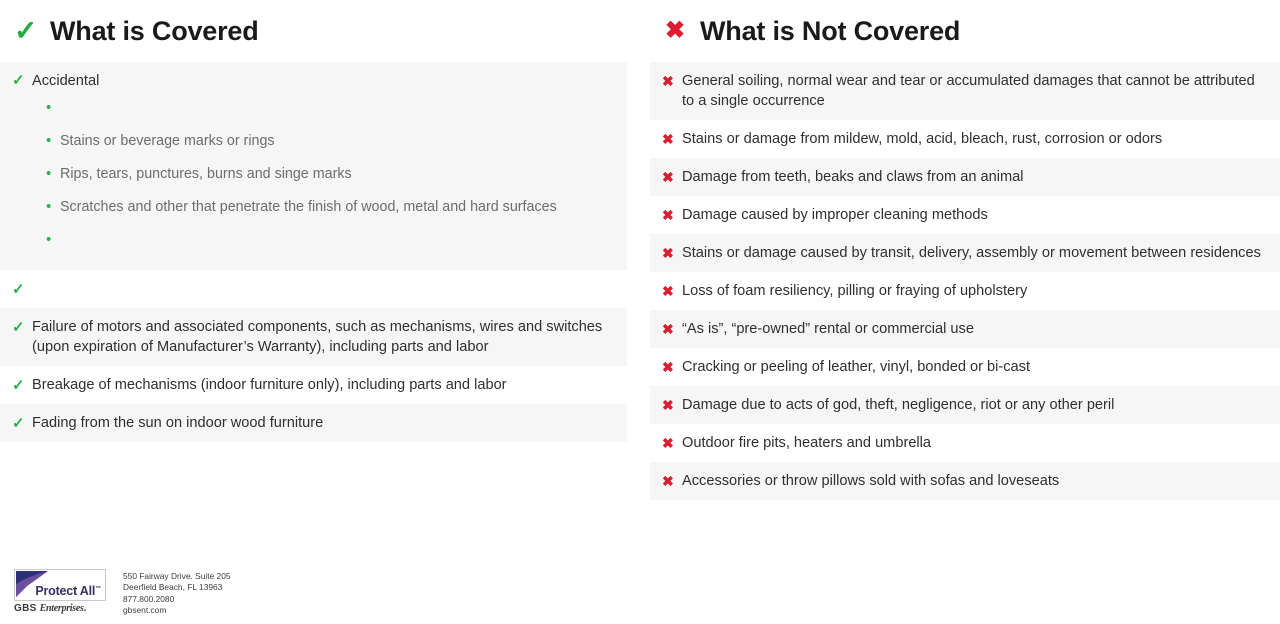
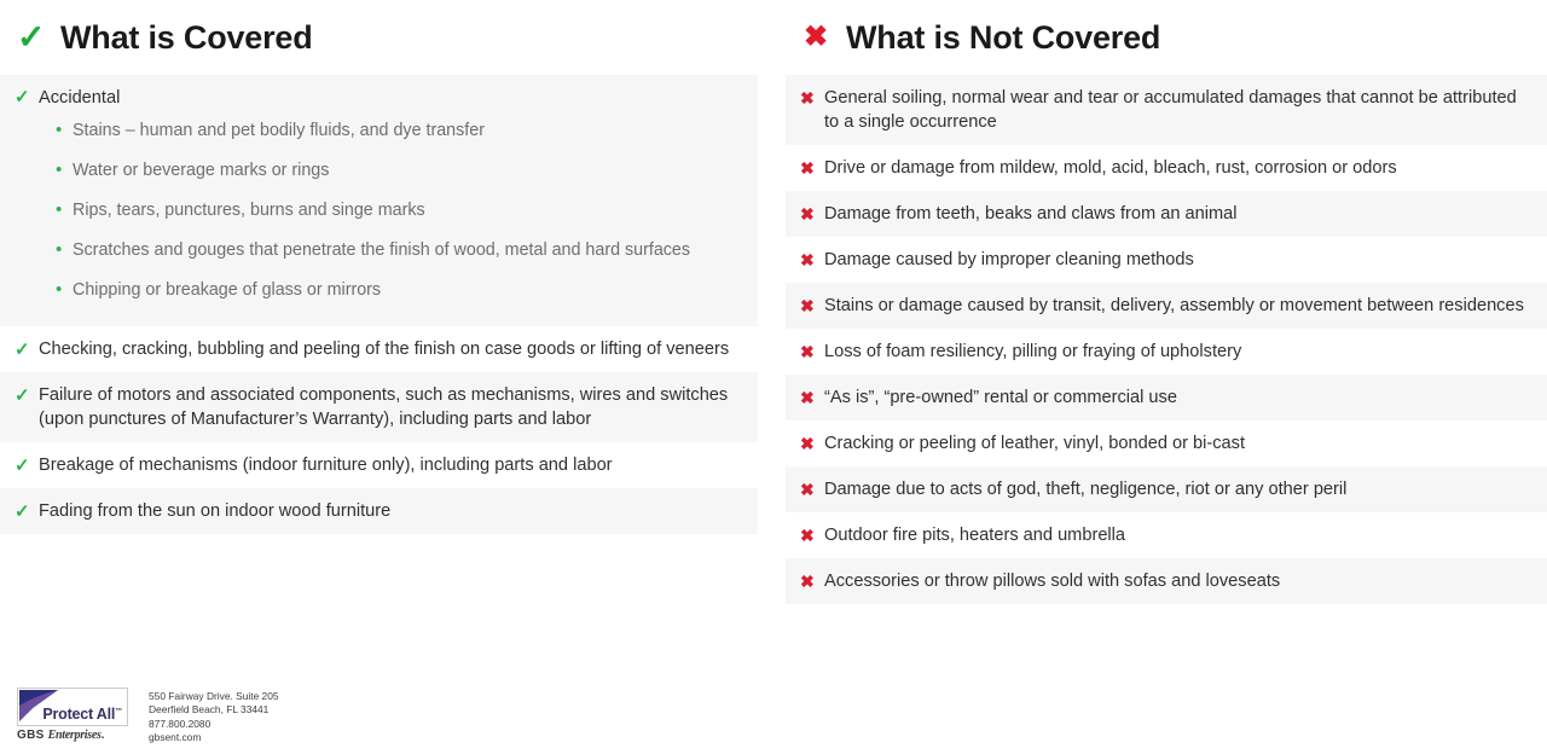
  ✓
  What is Covered
  ✓
  Accidental
  •
+ Stains – human and pet bodily fluids, and dye transfer
  •
- Stains or beverage marks or rings
+ Water or beverage marks or rings
  •
  Rips, tears, punctures, burns and singe marks
  •
- Scratches and other that penetrate the finish of wood, metal and hard surfaces
+ Scratches and gouges that penetrate the finish of wood, metal and hard surfaces
  •
+ Chipping or breakage of glass or mirrors
  ✓
+ Checking, cracking, bubbling and peeling of the finish on case goods or lifting of veneers
  ✓
- Failure of motors and associated components, such as mechanisms, wires and switches (upon expiration of Manufacturer’s Warranty), including parts and labor
+ Failure of motors and associated components, such as mechanisms, wires and switches (upon punctures of Manufacturer’s Warranty), including parts and labor
  ✓
  Breakage of mechanisms (indoor furniture only), including parts and labor
  ✓
  Fading from the sun on indoor wood furniture
  ✖
  What is Not Covered
  ✖
  General soiling, normal wear and tear or accumulated damages that cannot be attributed to a single occurrence
  ✖
- Stains or damage from mildew, mold, acid, bleach, rust, corrosion or odors
+ Drive or damage from mildew, mold, acid, bleach, rust, corrosion or odors
  ✖
  Damage from teeth, beaks and claws from an animal
  ✖
  Damage caused by improper cleaning methods
  ✖
  Stains or damage caused by transit, delivery, assembly or movement between residences
  ✖
  Loss of foam resiliency, pilling or fraying of upholstery
  ✖
  “As is”, “pre-owned” rental or commercial use
  ✖
  Cracking or peeling of leather, vinyl, bonded or bi-cast
  ✖
  Damage due to acts of god, theft, negligence, riot or any other peril
  ✖
  Outdoor fire pits, heaters and umbrella
  ✖
  Accessories or throw pillows sold with sofas and loveseats
  Protect All
  GBS Enterprises.
  550 Fairway Drive. Suite 205
- Deerfield Beach, FL 13963
+ Deerfield Beach, FL 33441
  877.800.2080
  gbsent.com
